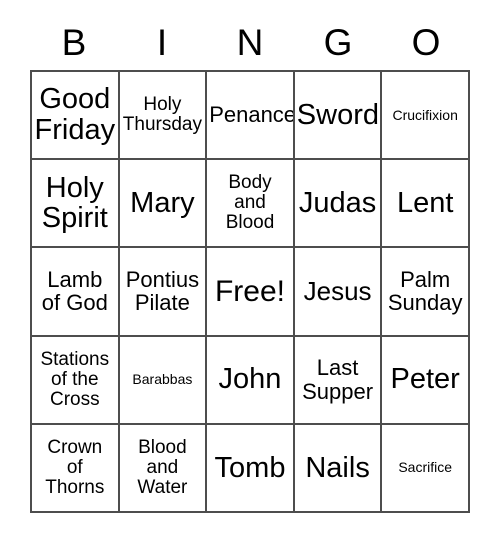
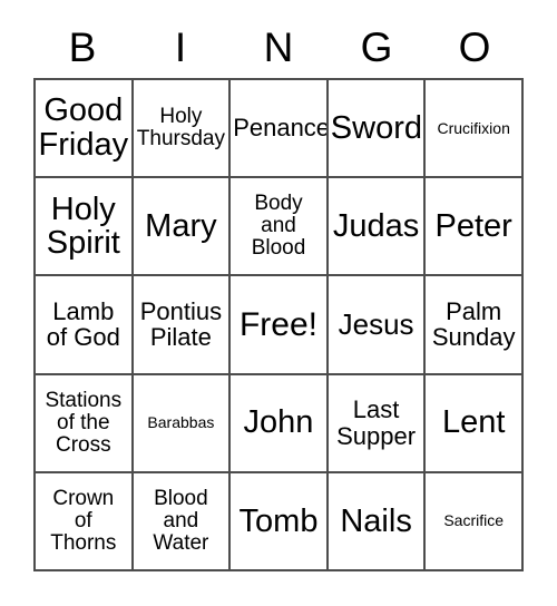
  B
  I
  N
  G
  O
  Good
  Friday
  Holy
  Thursday
  Penance
  Sword
  Crucifixion
  Holy
  Spirit
  Mary
  Body
  and
  Blood
  Judas
- Lent
+ Peter
  Lamb
  of God
  Pontius
  Pilate
  Free!
  Jesus
  Palm
  Sunday
  Stations
  of the
  Cross
  Barabbas
  John
  Last
  Supper
- Peter
+ Lent
  Crown
  of
  Thorns
  Blood
  and
  Water
  Tomb
  Nails
  Sacrifice
